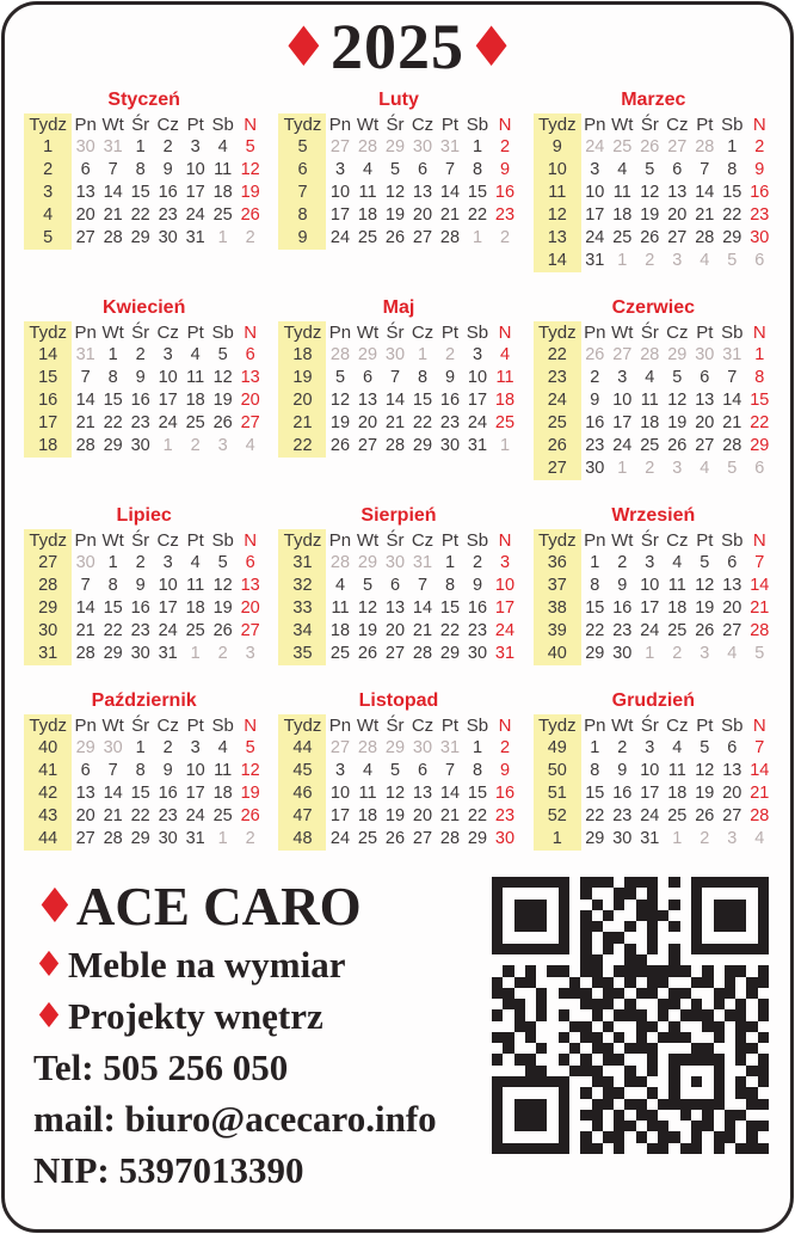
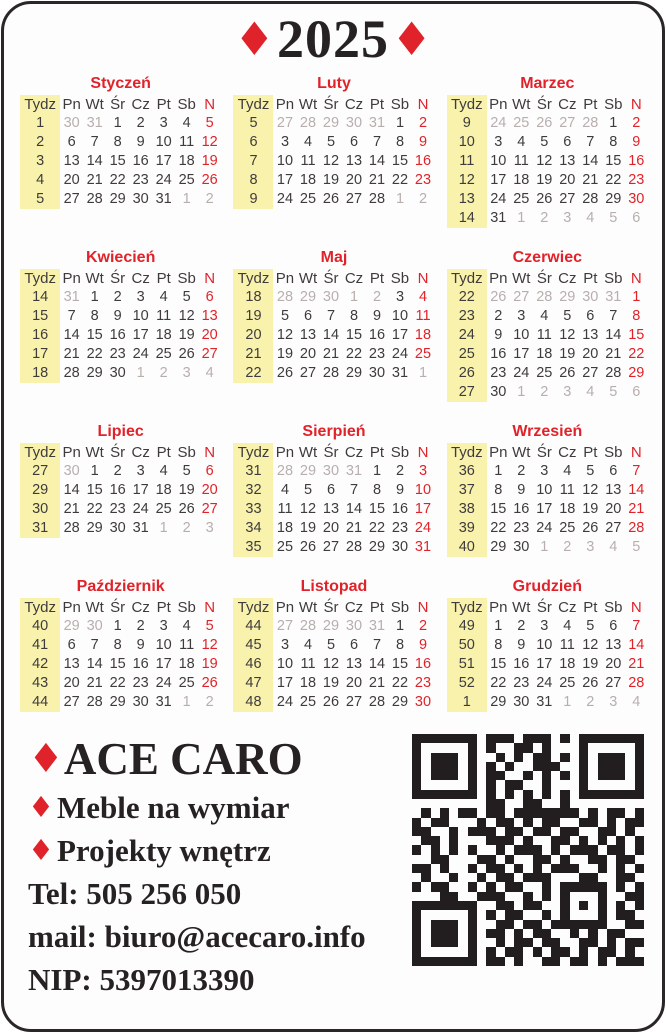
  ♦
  2025
  ♦
  Styczeń
  Tydz	Pn	Wt	Śr	Cz	Pt	Sb	N
  1	30	31	1	2	3	4	5
  2	6	7	8	9	10	11	12
  3	13	14	15	16	17	18	19
  4	20	21	22	23	24	25	26
  5	27	28	29	30	31	1	2
  Luty
  Tydz	Pn	Wt	Śr	Cz	Pt	Sb	N
  5	27	28	29	30	31	1	2
  6	3	4	5	6	7	8	9
  7	10	11	12	13	14	15	16
  8	17	18	19	20	21	22	23
  9	24	25	26	27	28	1	2
  Marzec
  Tydz	Pn	Wt	Śr	Cz	Pt	Sb	N
  9	24	25	26	27	28	1	2
  10	3	4	5	6	7	8	9
  11	10	11	12	13	14	15	16
  12	17	18	19	20	21	22	23
  13	24	25	26	27	28	29	30
  14	31	1	2	3	4	5	6
  Kwiecień
  Tydz	Pn	Wt	Śr	Cz	Pt	Sb	N
  14	31	1	2	3	4	5	6
  15	7	8	9	10	11	12	13
  16	14	15	16	17	18	19	20
  17	21	22	23	24	25	26	27
  18	28	29	30	1	2	3	4
  Maj
  Tydz	Pn	Wt	Śr	Cz	Pt	Sb	N
  18	28	29	30	1	2	3	4
  19	5	6	7	8	9	10	11
  20	12	13	14	15	16	17	18
  21	19	20	21	22	23	24	25
  22	26	27	28	29	30	31	1
  Czerwiec
  Tydz	Pn	Wt	Śr	Cz	Pt	Sb	N
  22	26	27	28	29	30	31	1
  23	2	3	4	5	6	7	8
  24	9	10	11	12	13	14	15
  25	16	17	18	19	20	21	22
  26	23	24	25	26	27	28	29
  27	30	1	2	3	4	5	6
  Lipiec
  Tydz	Pn	Wt	Śr	Cz	Pt	Sb	N
  27	30	1	2	3	4	5	6
- 28	7	8	9	10	11	12	13
  29	14	15	16	17	18	19	20
  30	21	22	23	24	25	26	27
  31	28	29	30	31	1	2	3
  Sierpień
  Tydz	Pn	Wt	Śr	Cz	Pt	Sb	N
  31	28	29	30	31	1	2	3
  32	4	5	6	7	8	9	10
  33	11	12	13	14	15	16	17
  34	18	19	20	21	22	23	24
  35	25	26	27	28	29	30	31
  Wrzesień
  Tydz	Pn	Wt	Śr	Cz	Pt	Sb	N
  36	1	2	3	4	5	6	7
  37	8	9	10	11	12	13	14
  38	15	16	17	18	19	20	21
  39	22	23	24	25	26	27	28
  40	29	30	1	2	3	4	5
  Październik
  Tydz	Pn	Wt	Śr	Cz	Pt	Sb	N
  40	29	30	1	2	3	4	5
  41	6	7	8	9	10	11	12
  42	13	14	15	16	17	18	19
  43	20	21	22	23	24	25	26
  44	27	28	29	30	31	1	2
  Listopad
  Tydz	Pn	Wt	Śr	Cz	Pt	Sb	N
  44	27	28	29	30	31	1	2
  45	3	4	5	6	7	8	9
  46	10	11	12	13	14	15	16
  47	17	18	19	20	21	22	23
  48	24	25	26	27	28	29	30
  Grudzień
  Tydz	Pn	Wt	Śr	Cz	Pt	Sb	N
  49	1	2	3	4	5	6	7
  50	8	9	10	11	12	13	14
  51	15	16	17	18	19	20	21
  52	22	23	24	25	26	27	28
  1	29	30	31	1	2	3	4
  ♦
  ACE CARO
  ♦
  Meble na wymiar
  ♦
  Projekty wnętrz
  Tel: 505 256 050
  mail: biuro@acecaro.info
  NIP: 5397013390
